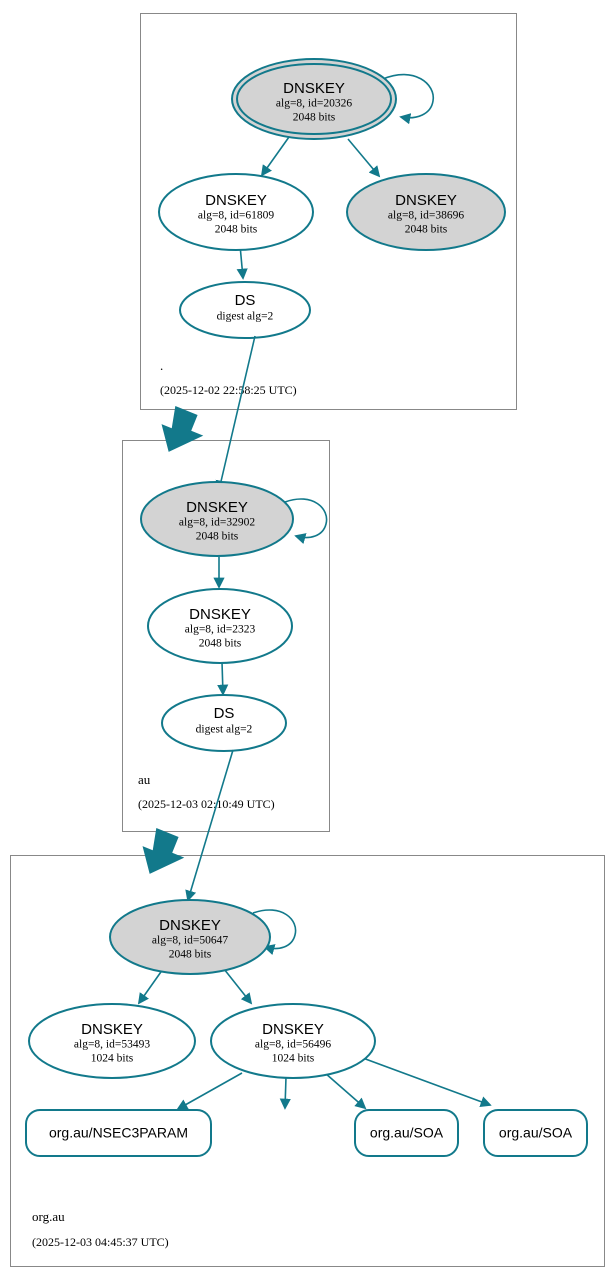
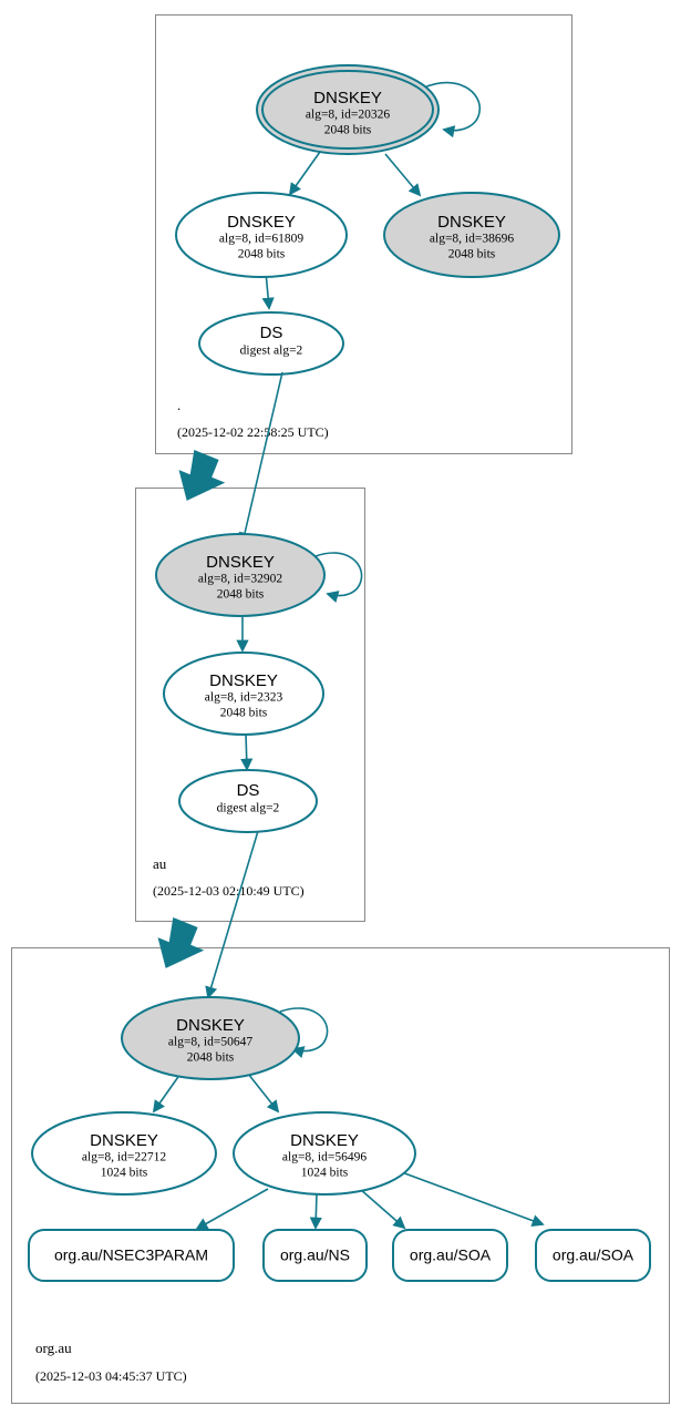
  DNSKEY
  alg=8, id=20326
  2048 bits
  DNSKEY
  alg=8, id=61809
  2048 bits
  DNSKEY
  alg=8, id=38696
  2048 bits
  DS
  digest alg=2
  .
  (2025-12-02 22:58:25 UTC)
  DNSKEY
  alg=8, id=32902
  2048 bits
  DNSKEY
  alg=8, id=2323
  2048 bits
  DS
  digest alg=2
  au
  (2025-12-03 02:10:49 UTC)
  DNSKEY
  alg=8, id=50647
  2048 bits
  DNSKEY
- alg=8, id=53493
+ alg=8, id=22712
  1024 bits
  DNSKEY
  alg=8, id=56496
  1024 bits
  org.au/NSEC3PARAM
+ org.au/NS
  org.au/SOA
  org.au/SOA
  org.au
  (2025-12-03 04:45:37 UTC)
